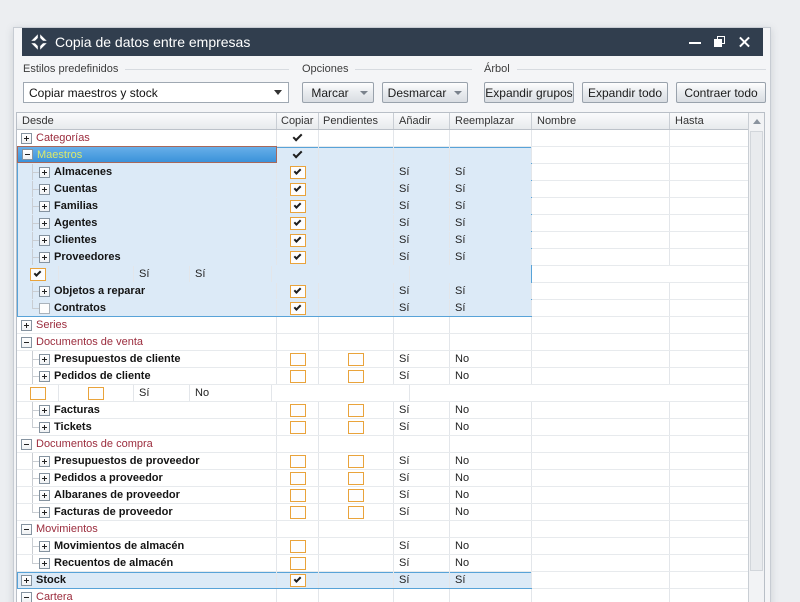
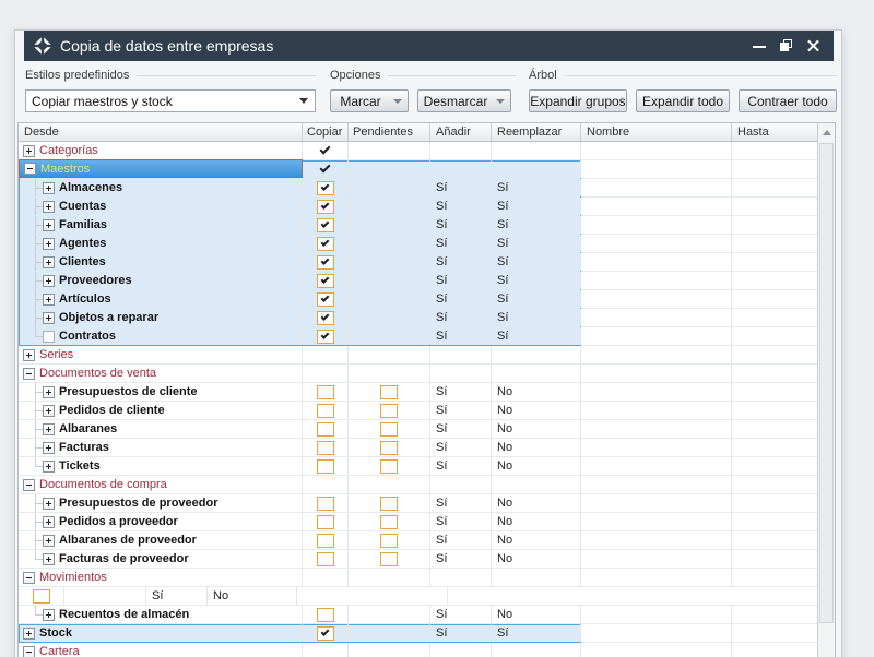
  Copia de datos entre empresas
  Estilos predefinidos
  Copiar maestros y stock
  Opciones
  Marcar
  Desmarcar
  Árbol
  Expandir grupos
  Expandir todo
  Contraer todo
  Desde
  Copiar
  Pendientes
  Añadir
  Reemplazar
  Nombre
  Hasta
  Categorías
  Maestros
  Almacenes
  Sí
  Sí
  Cuentas
  Sí
  Sí
  Familias
  Sí
  Sí
  Agentes
  Sí
  Sí
  Clientes
  Sí
  Sí
  Proveedores
  Sí
  Sí
+ Artículos
  Sí
  Sí
  Objetos a reparar
  Sí
  Sí
  Contratos
  Sí
  Sí
  Series
  Documentos de venta
  Presupuestos de cliente
  Sí
  No
  Pedidos de cliente
  Sí
  No
+ Albaranes
  Sí
  No
  Facturas
  Sí
  No
  Tickets
  Sí
  No
  Documentos de compra
  Presupuestos de proveedor
  Sí
  No
  Pedidos a proveedor
  Sí
  No
  Albaranes de proveedor
  Sí
  No
  Facturas de proveedor
  Sí
  No
  Movimientos
- Movimientos de almacén
  Sí
  No
  Recuentos de almacén
  Sí
  No
  Stock
  Sí
  Sí
  Cartera
